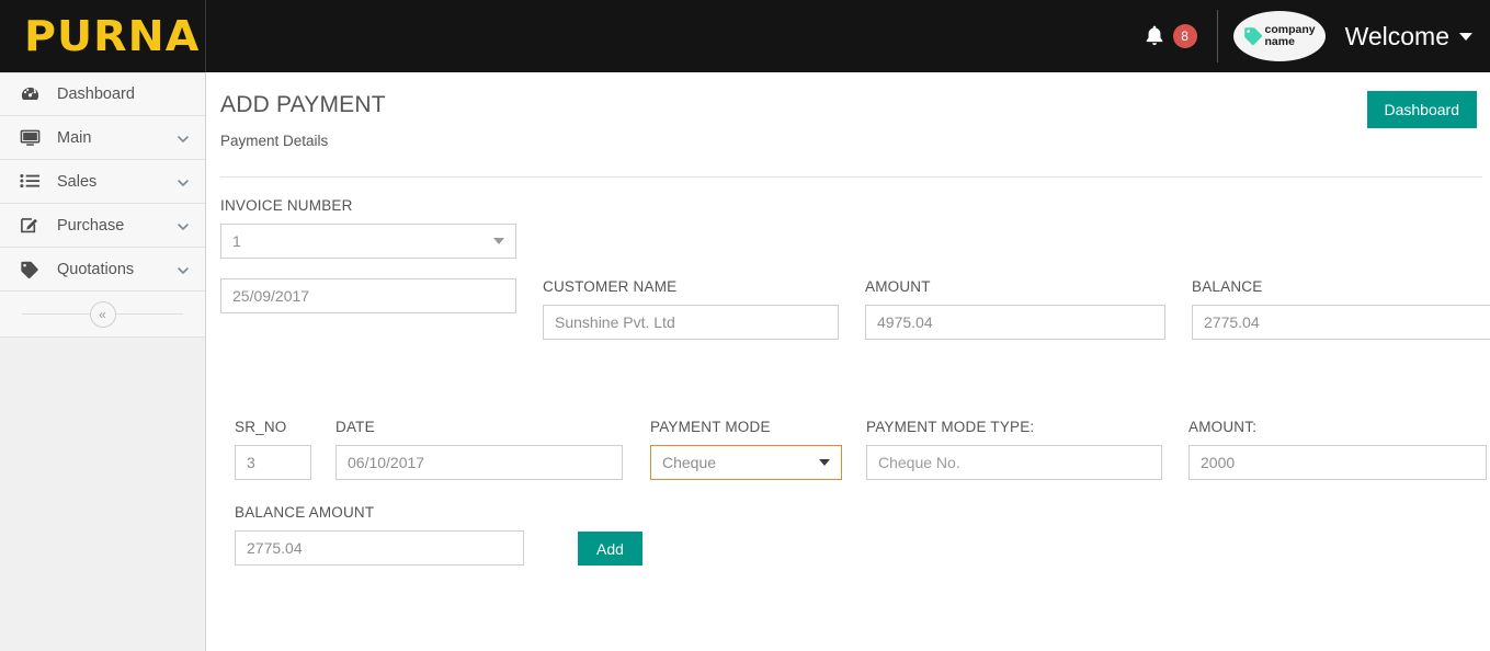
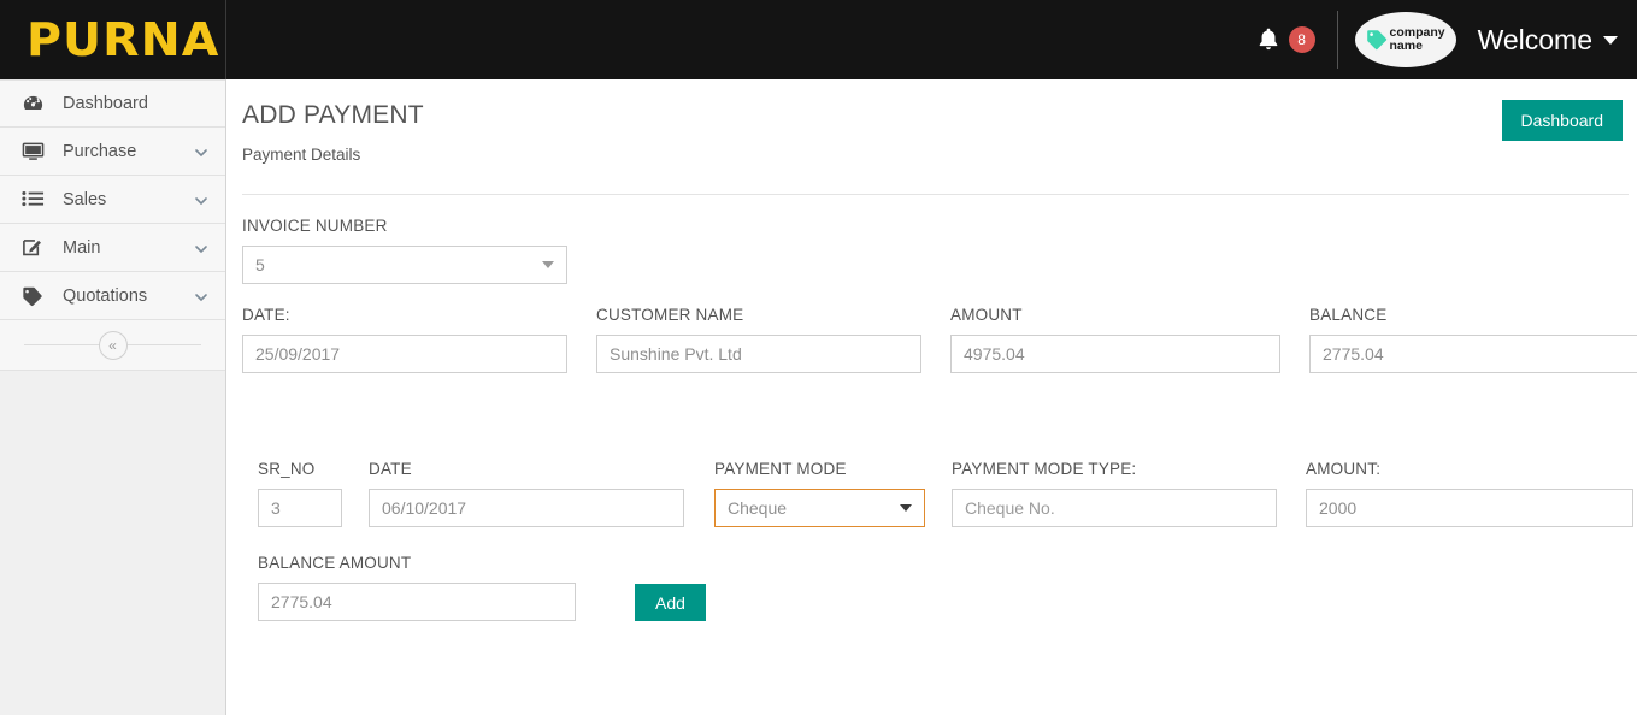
  PURNA
  8
  company
  name
  Welcome
  Dashboard
- Main
+ Purchase
  Sales
- Purchase
+ Main
  Quotations
  «
  ADD PAYMENT
  Payment Details
  Dashboard
  INVOICE NUMBER
- 1
+ 5
+ DATE:
  25/09/2017
  CUSTOMER NAME
  Sunshine Pvt. Ltd
  AMOUNT
  4975.04
  BALANCE
  2775.04
  SR_NO
  3
  DATE
  06/10/2017
  PAYMENT MODE
  Cheque
  PAYMENT MODE TYPE:
  Cheque No.
  AMOUNT:
  2000
  BALANCE AMOUNT
  2775.04
  Add
